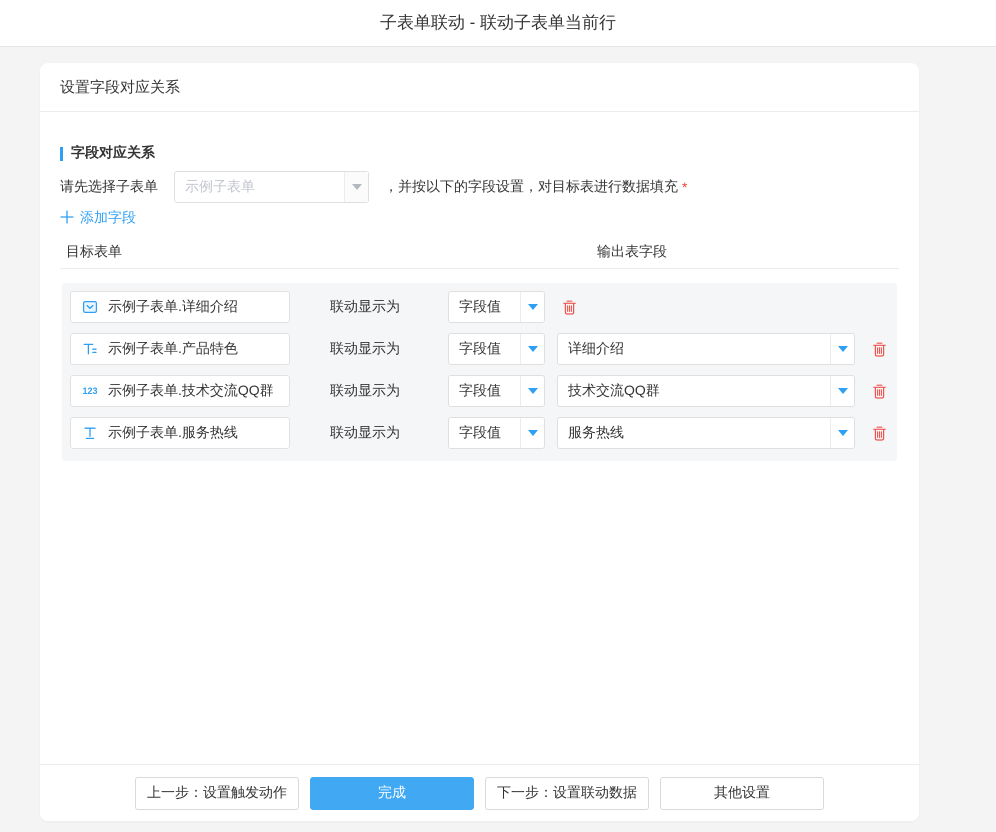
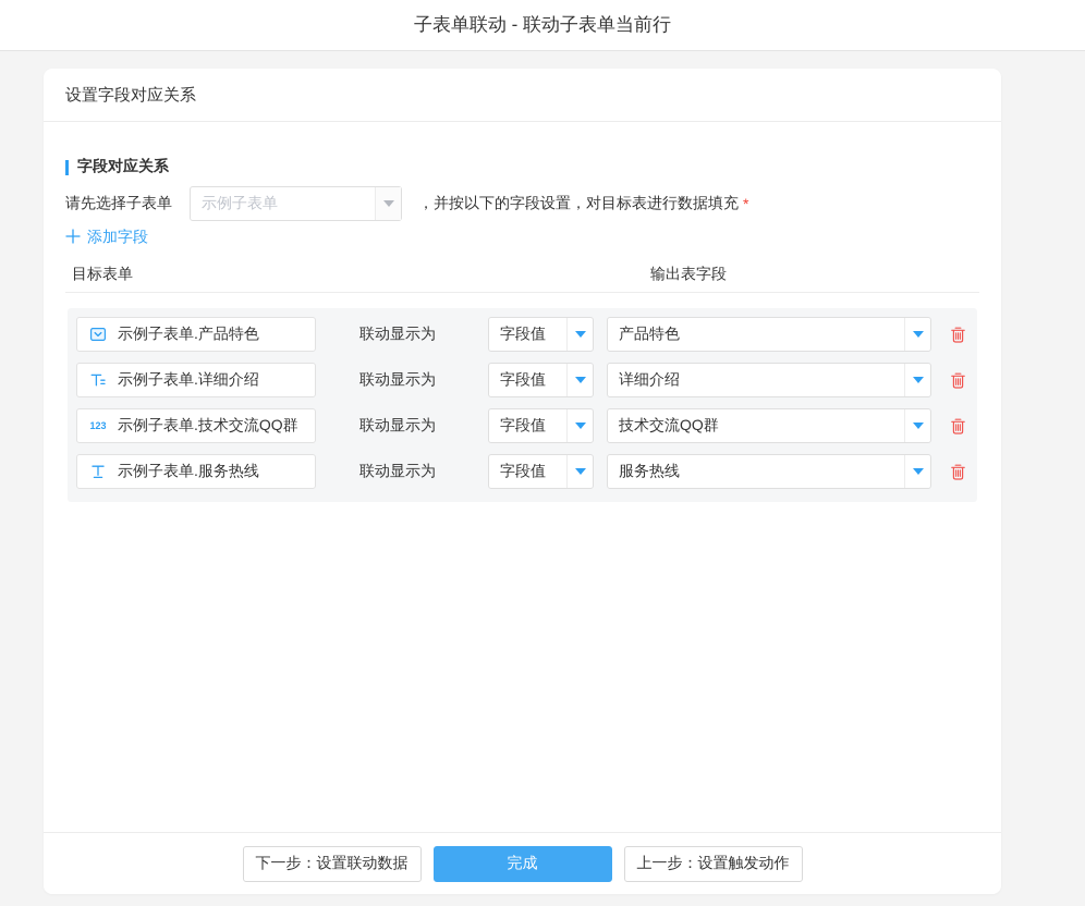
  子表单联动 - 联动子表单当前行
  设置字段对应关系
  字段对应关系
  请先选择子表单
  示例子表单
  ，并按以下的字段设置，对目标表进行数据填充
  *
  添加字段
  目标表单
  输出表字段
- 示例子表单.详细介绍
+ 示例子表单.产品特色
  联动显示为
  字段值
+ 产品特色
- 示例子表单.产品特色
+ 示例子表单.详细介绍
  联动显示为
  字段值
  详细介绍
  123
  示例子表单.技术交流QQ群
  联动显示为
  字段值
  技术交流QQ群
  示例子表单.服务热线
  联动显示为
  字段值
  服务热线
- 上一步：设置触发动作
+ 下一步：设置联动数据
  完成
- 下一步：设置联动数据
+ 上一步：设置触发动作
- 其他设置
